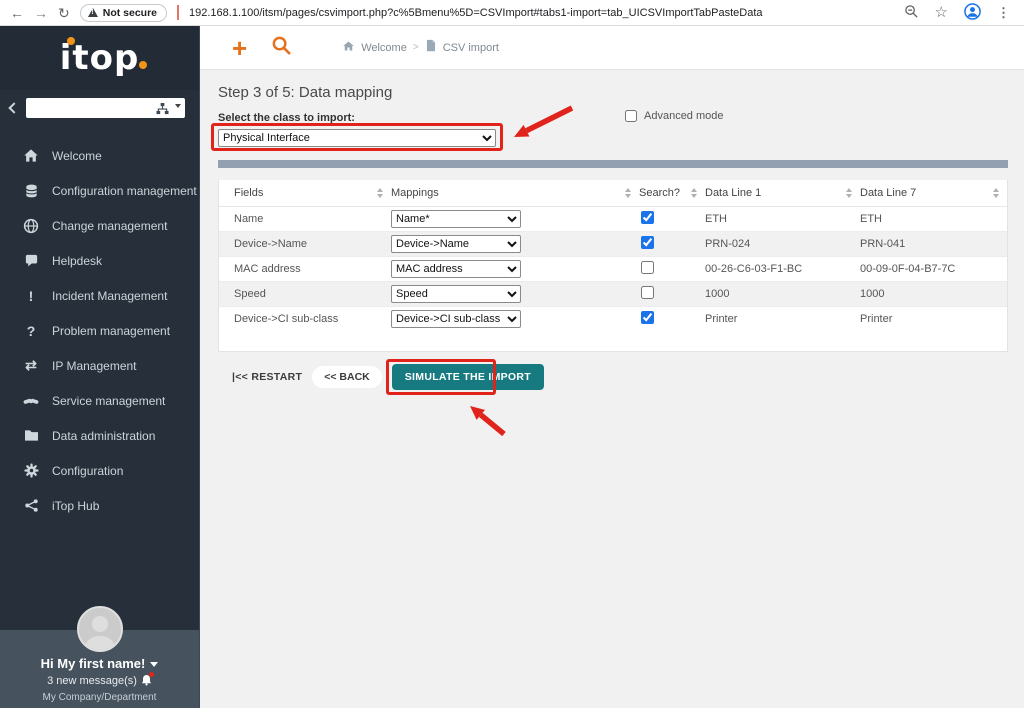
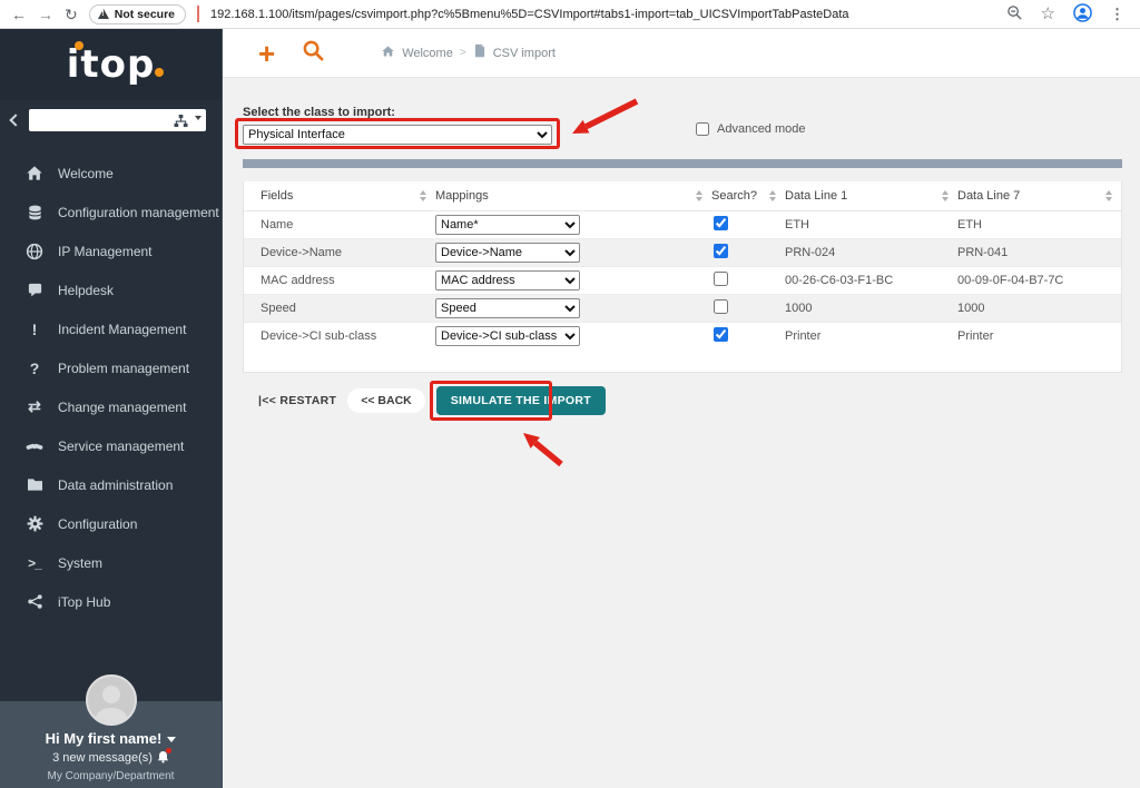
  ←
  →
  ↻
  Not secure
  192.168.1.100/itsm/pages/csvimport.php?c%5Bmenu%5D=CSVImport#tabs1-import=tab_UICSVImportTabPasteData
  ☆
  ⋮
  itop
  Welcome
  Configuration management
- Change management
+ IP Management
  Helpdesk
  !
  Incident Management
  ?
  Problem management
  ⇄
- IP Management
+ Change management
  Service management
  Data administration
  Configuration
+ >_
+ System
  iTop Hub
  Hi My first name!
  3 new message(s)
  My Company/Department
  +
  Welcome
  >
  CSV import
- Step 3 of 5: Data mapping
  Select the class to import:
  Physical Interface
  Advanced mode
  Fields	Mappings	Search?	Data Line 1	Data Line 7
  Name	Name*		ETH	ETH
  Device->Name	Device->Name		PRN-024	PRN-041
  MAC address	MAC address		00-26-C6-03-F1-BC	00-09-0F-04-B7-7C
  Speed	Speed		1000	1000
  Device->CI sub-class	Device->CI sub-class		Printer	Printer
  |<< RESTART
  << BACK
  SIMULATE THE IMPORT
